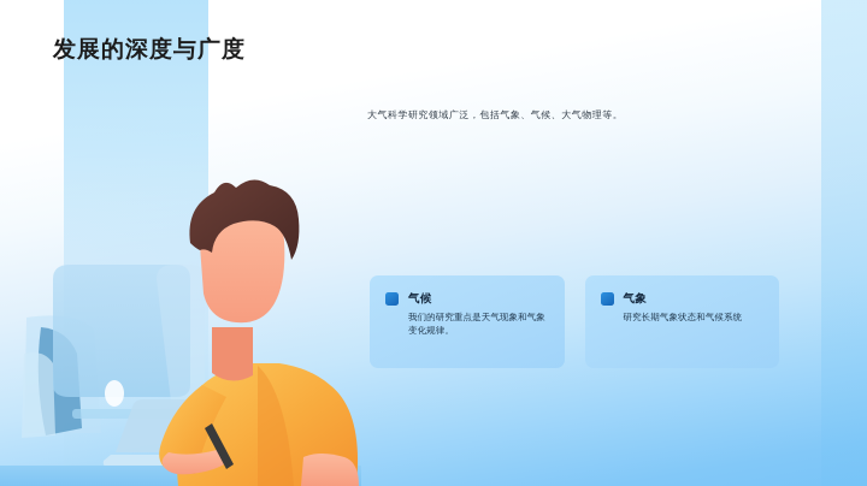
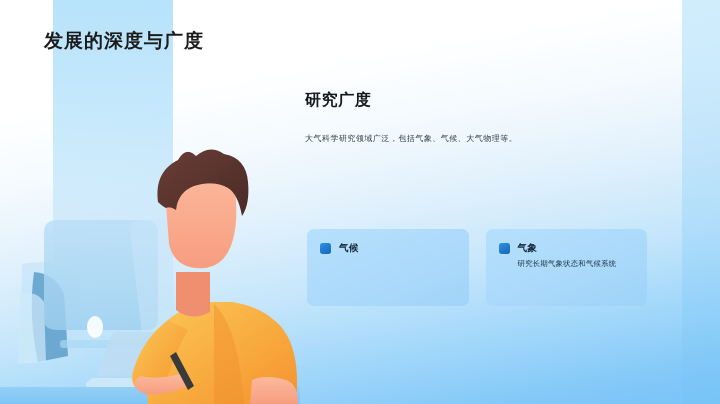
  发展的深度与广度
+ 研究广度
  大气科学研究领域广泛，包括气象、气候、大气物理等。
  气候
- 我们的研究重点是天气现象和气象变化规律。
  气象
  研究长期气象状态和气候系统
